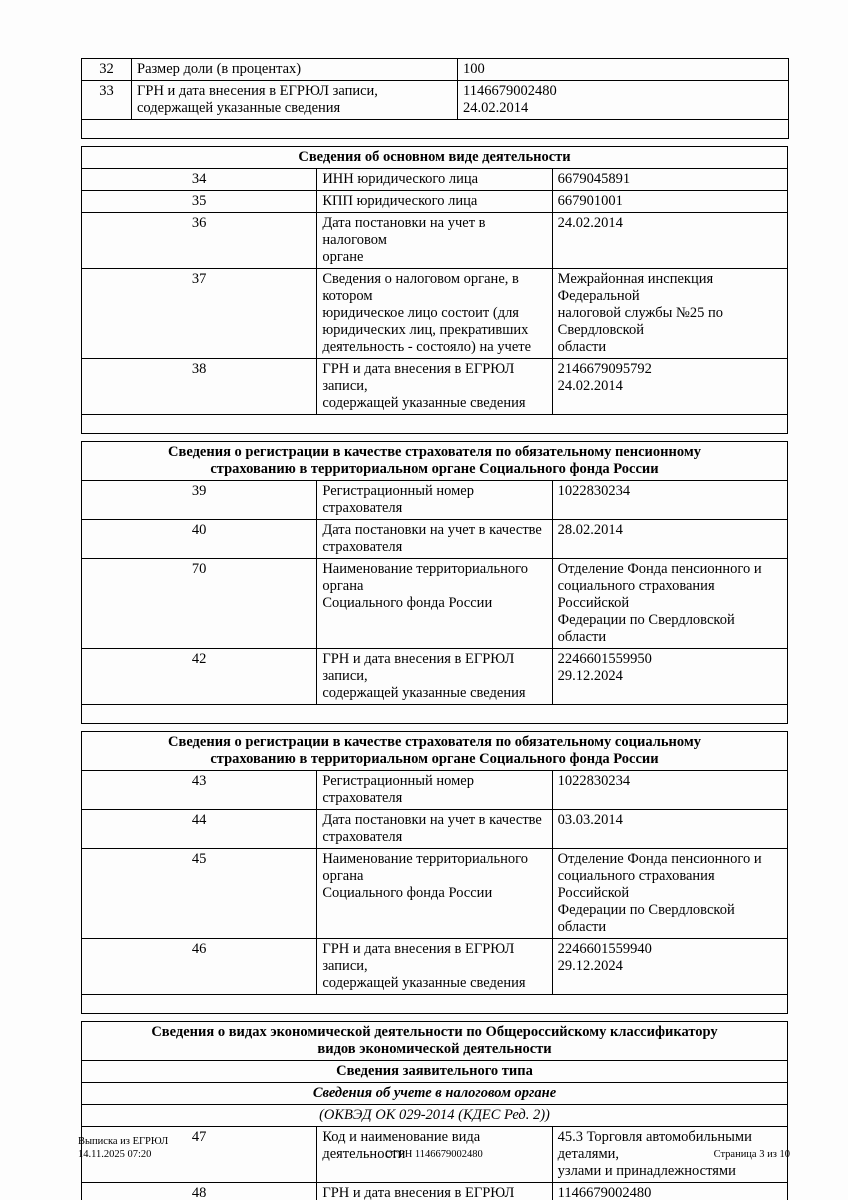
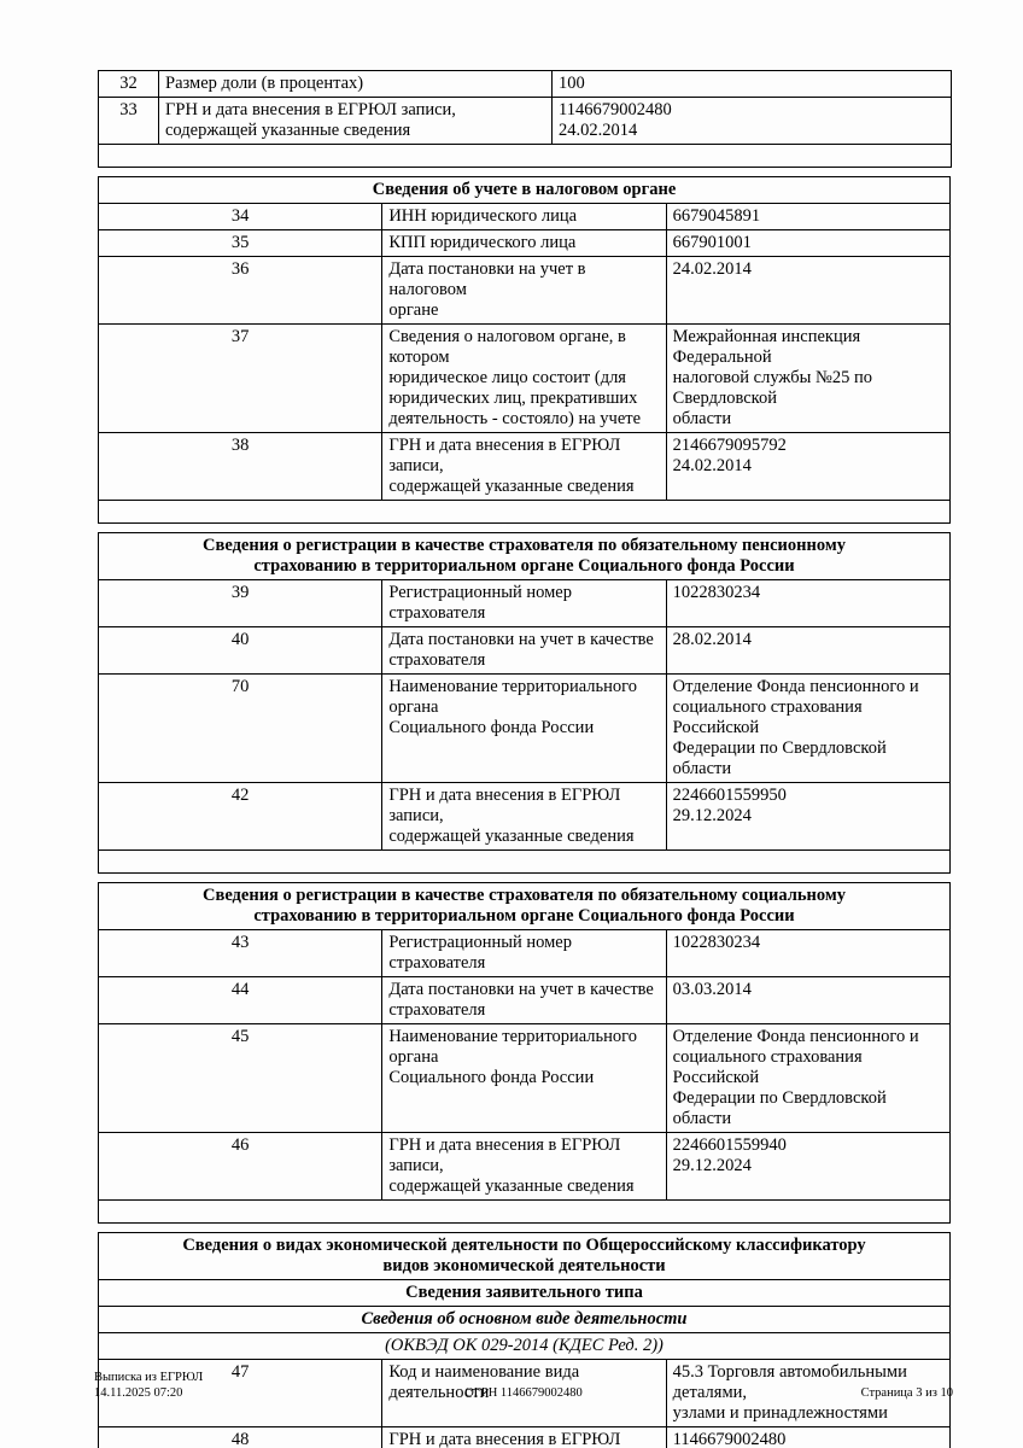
  32	Размер доли (в процентах)	100
  33	ГРН и дата внесения в ЕГРЮЛ записи, содержащей указанные сведения	1146679002480 24.02.2014
- Сведения об основном виде деятельности
+ Сведения об учете в налоговом органе
  34	ИНН юридического лица	6679045891
  35	КПП юридического лица	667901001
  36	Дата постановки на учет в налоговом органе	24.02.2014
  37	Сведения о налоговом органе, в котором юридическое лицо состоит (для юридических лиц, прекративших деятельность - состояло) на учете	Межрайонная инспекция Федеральной налоговой службы №25 по Свердловской области
  38	ГРН и дата внесения в ЕГРЮЛ записи, содержащей указанные сведения	2146679095792 24.02.2014
  Сведения о регистрации в качестве страхователя по обязательному пенсионному страхованию в территориальном органе Социального фонда России
  39	Регистрационный номер страхователя	1022830234
  40	Дата постановки на учет в качестве страхователя	28.02.2014
  70	Наименование территориального органа Социального фонда России	Отделение Фонда пенсионного и социального страхования Российской Федерации по Свердловской области
  42	ГРН и дата внесения в ЕГРЮЛ записи, содержащей указанные сведения	2246601559950 29.12.2024
  Сведения о регистрации в качестве страхователя по обязательному социальному страхованию в территориальном органе Социального фонда России
  43	Регистрационный номер страхователя	1022830234
  44	Дата постановки на учет в качестве страхователя	03.03.2014
  45	Наименование территориального органа Социального фонда России	Отделение Фонда пенсионного и социального страхования Российской Федерации по Свердловской области
  46	ГРН и дата внесения в ЕГРЮЛ записи, содержащей указанные сведения	2246601559940 29.12.2024
  Сведения о видах экономической деятельности по Общероссийскому классификатору видов экономической деятельности
  Сведения заявительного типа
- Сведения об учете в налоговом органе
+ Сведения об основном виде деятельности
  (ОКВЭД ОК 029-2014 (КДЕС Ред. 2))
  47	Код и наименование вида деятельности	45.3 Торговля автомобильными деталями, узлами и принадлежностями
  Выписка из ЕГРЮЛ
  14.11.2025 07:20
  ОГРН 1146679002480
  Страница 3 из 10
